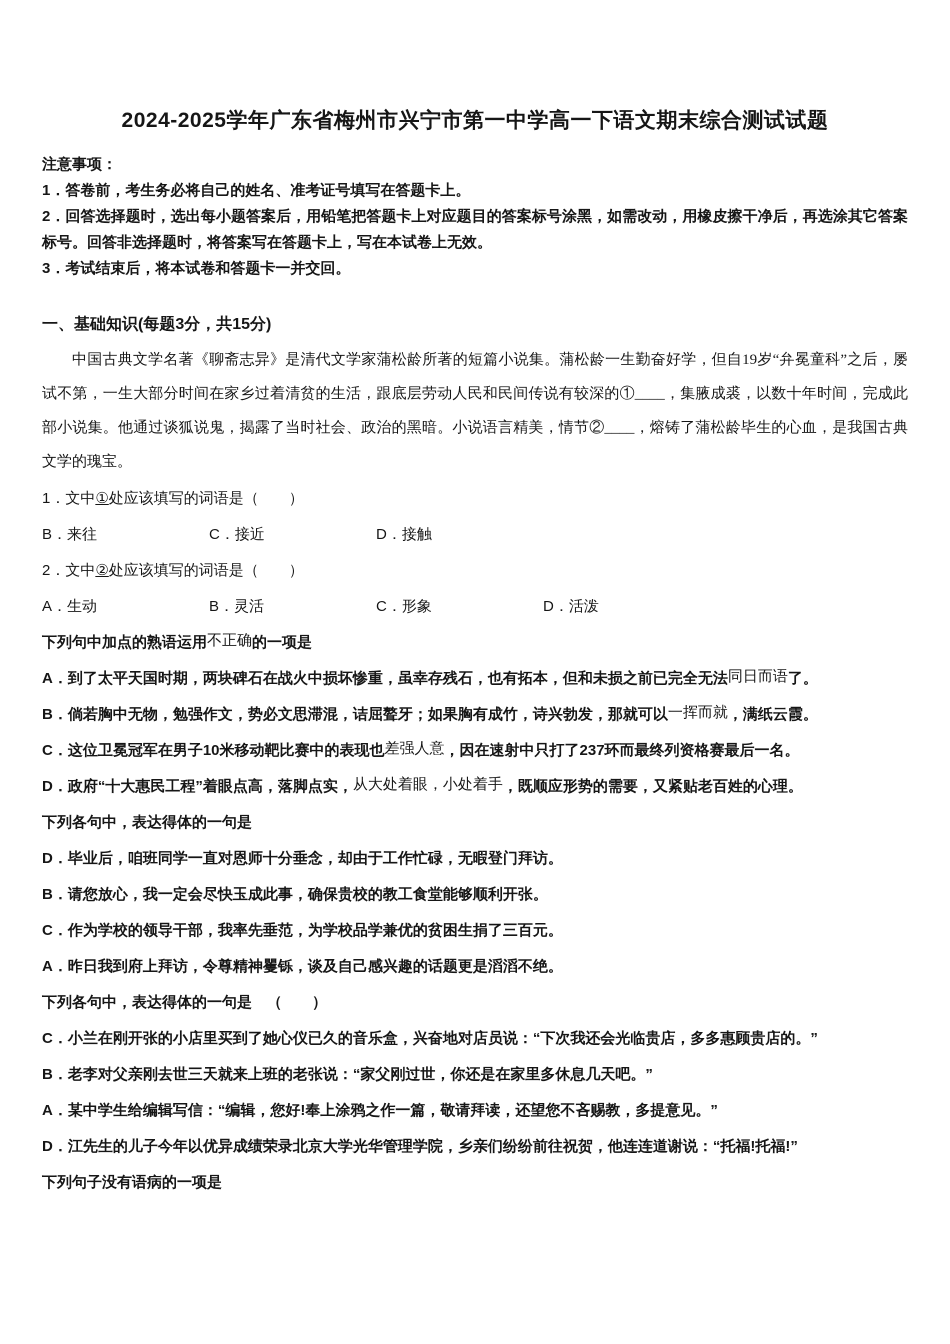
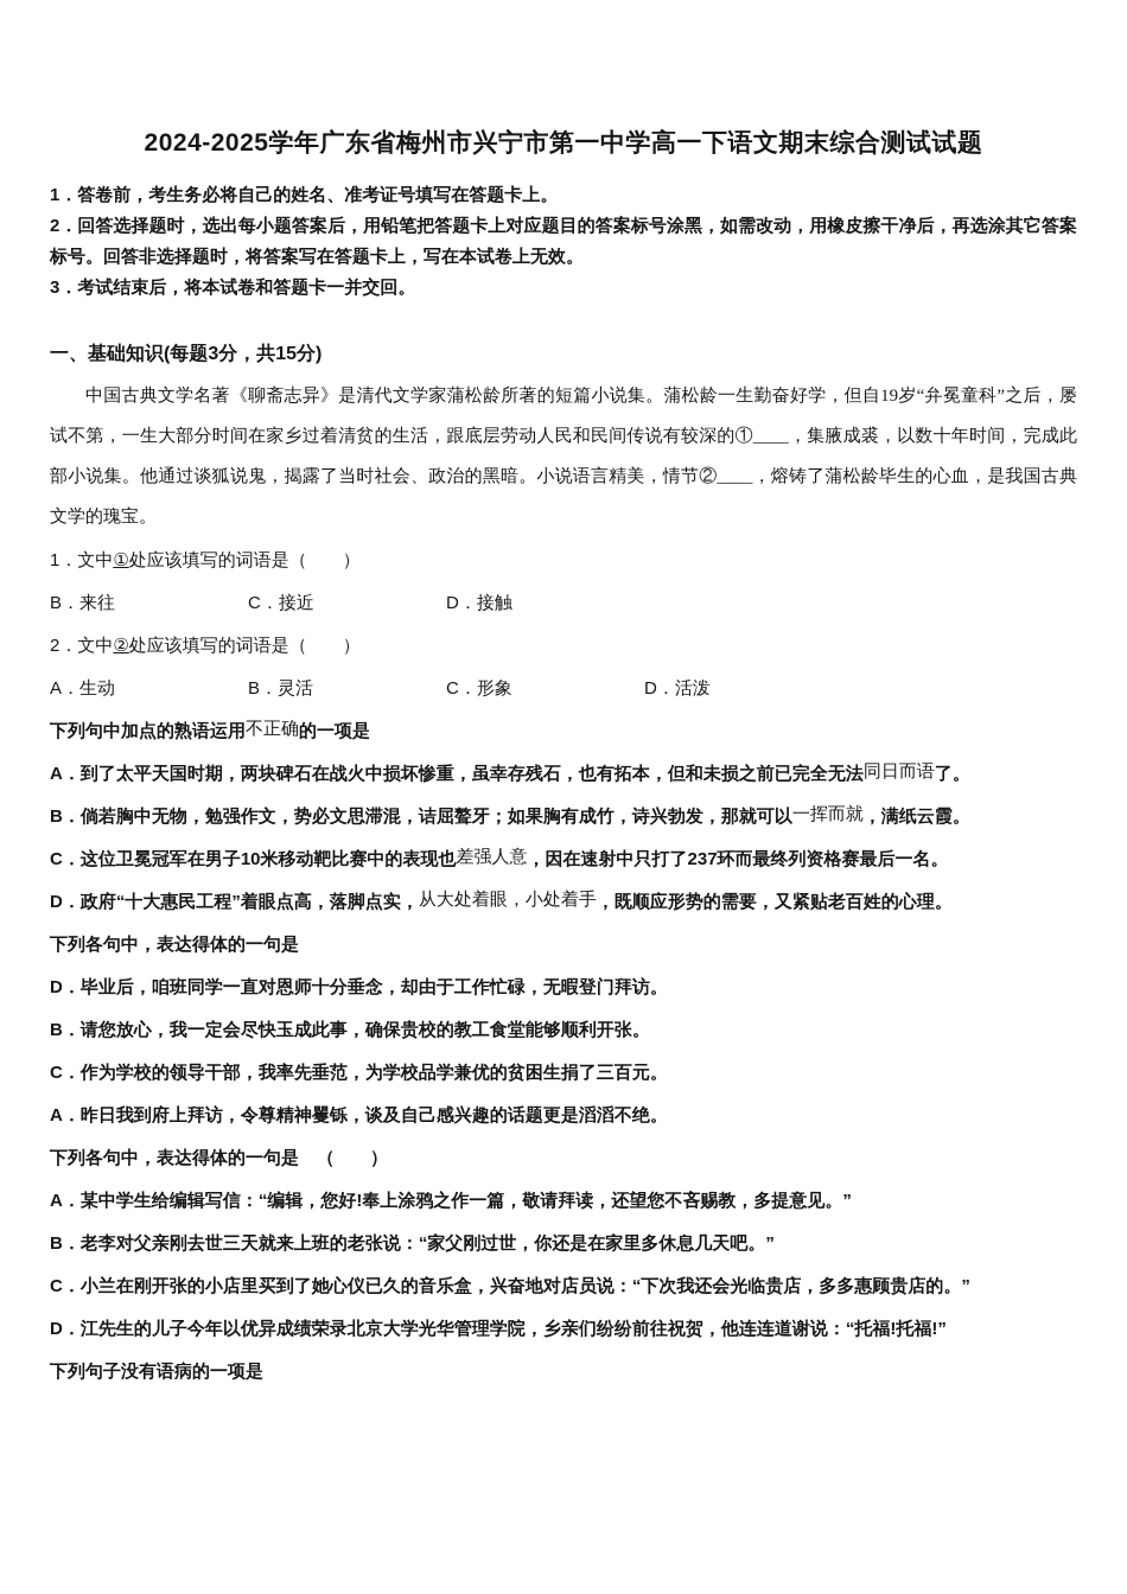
  2024-2025学年广东省梅州市兴宁市第一中学高一下语文期末综合测试试题
- 注意事项：
  1．答卷前，考生务必将自己的姓名、准考证号填写在答题卡上。
  2．回答选择题时，选出每小题答案后，用铅笔把答题卡上对应题目的答案标号涂黑，如需改动，用橡皮擦干净后，再选涂其它答案标号。回答非选择题时，将答案写在答题卡上，写在本试卷上无效。
  3．考试结束后，将本试卷和答题卡一并交回。
  一、基础知识(每题3分，共15分)
  中国古典文学名著《聊斋志异》是清代文学家蒲松龄所著的短篇小说集。蒲松龄一生勤奋好学，但自19岁“弁冕童科”之后，屡试不第，一生大部分时间在家乡过着清贫的生活，跟底层劳动人民和民间传说有较深的①____，集腋成裘，以数十年时间，完成此部小说集。他通过谈狐说鬼，揭露了当时社会、政治的黑暗。小说语言精美，情节②____，熔铸了蒲松龄毕生的心血，是我国古典文学的瑰宝。
  1．文中①处应该填写的词语是（ ）
  B．来往
  C．接近
  D．接触
  2．文中②处应该填写的词语是（ ）
  A．生动
  B．灵活
  C．形象
  D．活泼
  下列句中加点的熟语运用不正确的一项是
  A．到了太平天国时期，两块碑石在战火中损坏惨重，虽幸存残石，也有拓本，但和未损之前已完全无法同日而语了。
  B．倘若胸中无物，勉强作文，势必文思滞混，诘屈聱牙；如果胸有成竹，诗兴勃发，那就可以一挥而就，满纸云霞。
  C．这位卫冕冠军在男子10米移动靶比赛中的表现也差强人意，因在速射中只打了237环而最终列资格赛最后一名。
  D．政府“十大惠民工程”着眼点高，落脚点实，从大处着眼，小处着手，既顺应形势的需要，又紧贴老百姓的心理。
  下列各句中，表达得体的一句是
  D．毕业后，咱班同学一直对恩师十分垂念，却由于工作忙碌，无暇登门拜访。
  B．请您放心，我一定会尽快玉成此事，确保贵校的教工食堂能够顺利开张。
  C．作为学校的领导干部，我率先垂范，为学校品学兼优的贫困生捐了三百元。
  A．昨日我到府上拜访，令尊精神矍铄，谈及自己感兴趣的话题更是滔滔不绝。
  下列各句中，表达得体的一句是 （ ）
- C．小兰在刚开张的小店里买到了她心仪已久的音乐盒，兴奋地对店员说：“下次我还会光临贵店，多多惠顾贵店的。”
+ A．某中学生给编辑写信：“编辑，您好!奉上涂鸦之作一篇，敬请拜读，还望您不吝赐教，多提意见。”
  B．老李对父亲刚去世三天就来上班的老张说：“家父刚过世，你还是在家里多休息几天吧。”
- A．某中学生给编辑写信：“编辑，您好!奉上涂鸦之作一篇，敬请拜读，还望您不吝赐教，多提意见。”
+ C．小兰在刚开张的小店里买到了她心仪已久的音乐盒，兴奋地对店员说：“下次我还会光临贵店，多多惠顾贵店的。”
  D．江先生的儿子今年以优异成绩荣录北京大学光华管理学院，乡亲们纷纷前往祝贺，他连连道谢说：“托福!托福!”
  下列句子没有语病的一项是
